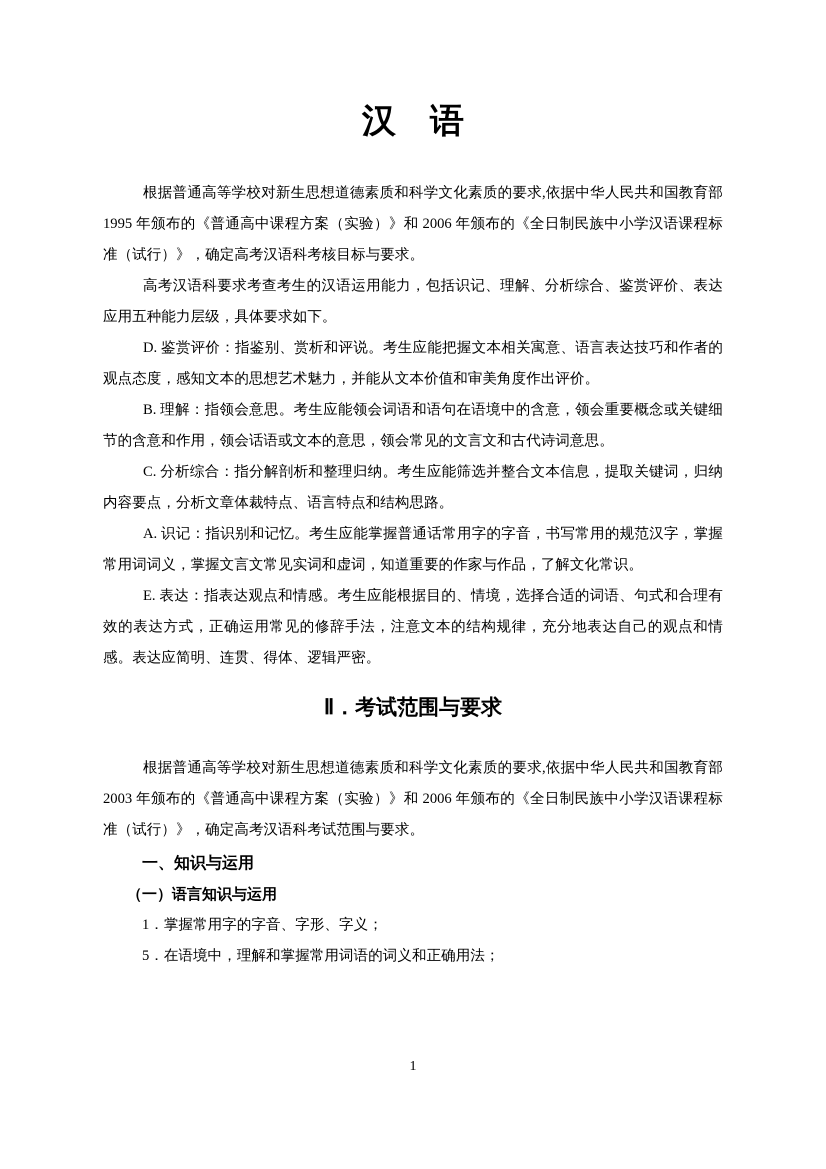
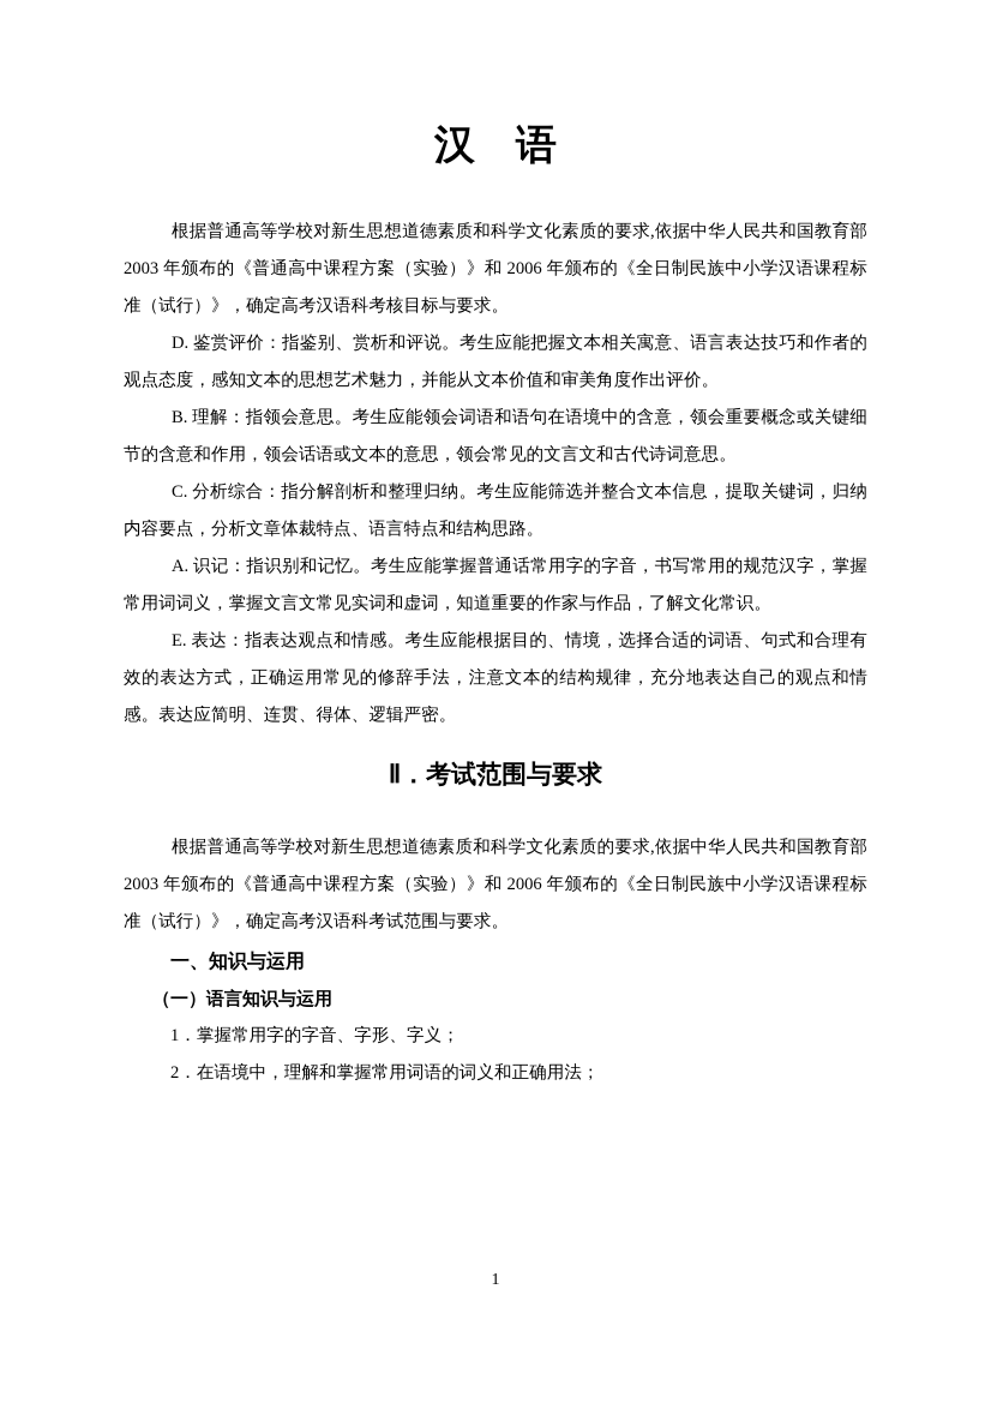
  汉 语
- 根据普通高等学校对新生思想道德素质和科学文化素质的要求,依据中华人民共和国教育部 1995 年颁布的《普通高中课程方案（实验）》和 2006 年颁布的《全日制民族中小学汉语课程标准（试行）》，确定高考汉语科考核目标与要求。
+ 根据普通高等学校对新生思想道德素质和科学文化素质的要求,依据中华人民共和国教育部 2003 年颁布的《普通高中课程方案（实验）》和 2006 年颁布的《全日制民族中小学汉语课程标准（试行）》，确定高考汉语科考核目标与要求。
- 高考汉语科要求考查考生的汉语运用能力，包括识记、理解、分析综合、鉴赏评价、表达应用五种能力层级，具体要求如下。
  D. 鉴赏评价：指鉴别、赏析和评说。考生应能把握文本相关寓意、语言表达技巧和作者的观点态度，感知文本的思想艺术魅力，并能从文本价值和审美角度作出评价。
  B. 理解：指领会意思。考生应能领会词语和语句在语境中的含意，领会重要概念或关键细节的含意和作用，领会话语或文本的意思，领会常见的文言文和古代诗词意思。
  C. 分析综合：指分解剖析和整理归纳。考生应能筛选并整合文本信息，提取关键词，归纳内容要点，分析文章体裁特点、语言特点和结构思路。
  A. 识记：指识别和记忆。考生应能掌握普通话常用字的字音，书写常用的规范汉字，掌握常用词词义，掌握文言文常见实词和虚词，知道重要的作家与作品，了解文化常识。
  E. 表达：指表达观点和情感。考生应能根据目的、情境，选择合适的词语、句式和合理有效的表达方式，正确运用常见的修辞手法，注意文本的结构规律，充分地表达自己的观点和情感。表达应简明、连贯、得体、逻辑严密。
  Ⅱ．考试范围与要求
  根据普通高等学校对新生思想道德素质和科学文化素质的要求,依据中华人民共和国教育部 2003 年颁布的《普通高中课程方案（实验）》和 2006 年颁布的《全日制民族中小学汉语课程标准（试行）》，确定高考汉语科考试范围与要求。
  一、知识与运用
  （一）语言知识与运用
  1．掌握常用字的字音、字形、字义；
- 5．在语境中，理解和掌握常用词语的词义和正确用法；
+ 2．在语境中，理解和掌握常用词语的词义和正确用法；
  1
